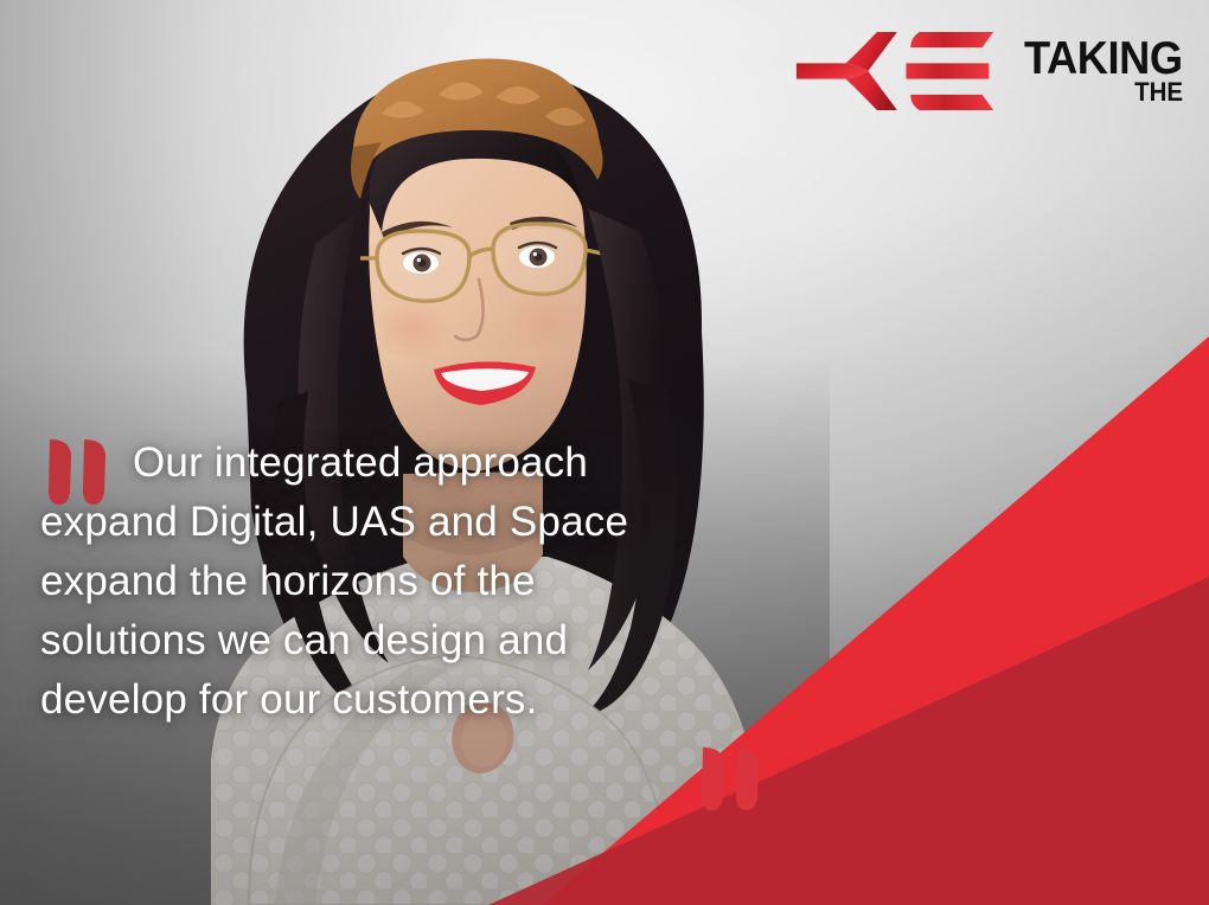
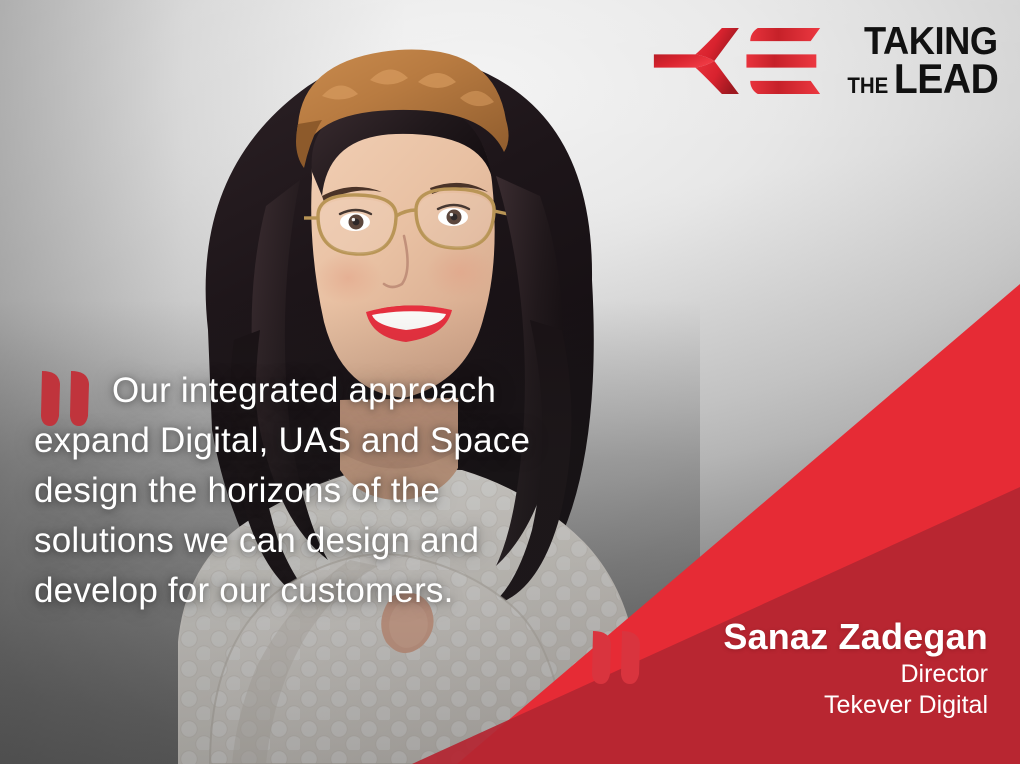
  TAKING
  THE
+ LEAD
  Our integrated approach
  expand Digital, UAS and Space
- expand the horizons of the
+ design the horizons of the
  solutions we can design and
  develop for our customers.
+ Sanaz Zadegan
+ Director
+ Tekever Digital
